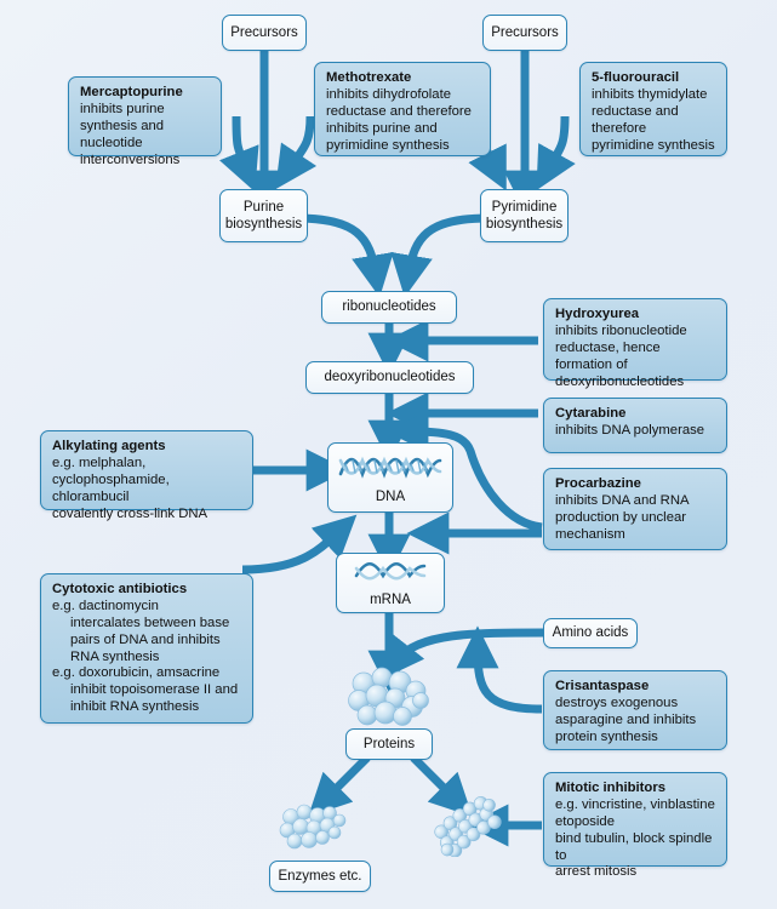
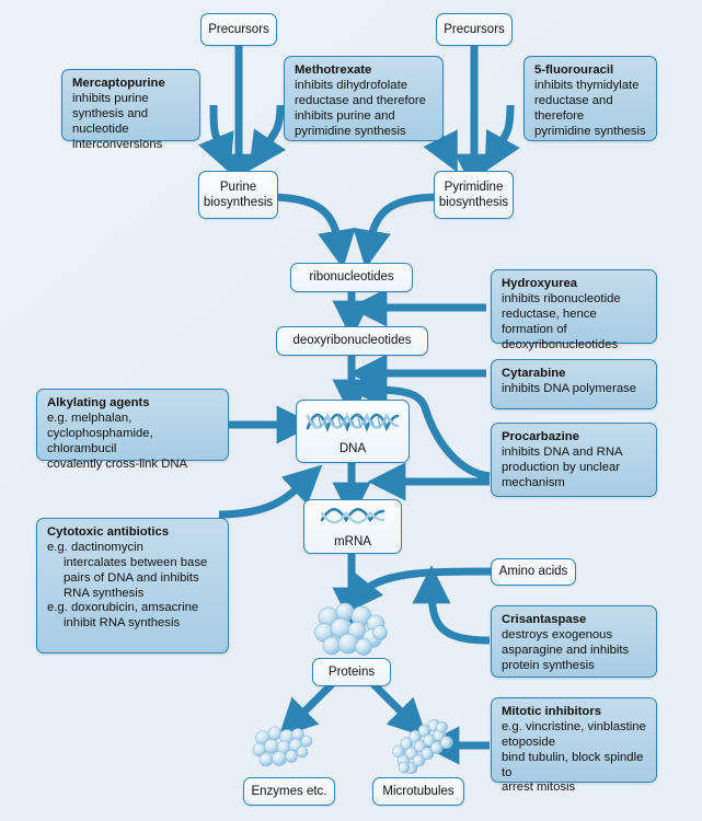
  Precursors
  Precursors
  Purine
  biosynthesis
  Pyrimidine
  biosynthesis
  ribonucleotides
  deoxyribonucleotides
  DNA
  mRNA
  Proteins
  Amino acids
  Enzymes etc.
+ Microtubules
  Mercaptopurine
  inhibits purine
  synthesis and nucleotide
  interconversions
  Methotrexate
  inhibits dihydrofolate
  reductase and therefore
  inhibits purine and
  pyrimidine synthesis
  5-fluorouracil
  inhibits thymidylate
  reductase and therefore
  pyrimidine synthesis
  Hydroxyurea
  inhibits ribonucleotide
  reductase, hence formation of
  deoxyribonucleotides
  Cytarabine
  inhibits DNA polymerase
  Procarbazine
  inhibits DNA and RNA
  production by unclear
  mechanism
  Alkylating agents
  e.g. melphalan,
  cyclophosphamide, chlorambucil
  covalently cross-link DNA
  Cytotoxic antibiotics
  e.g. dactinomycin
  intercalates between base
  pairs of DNA and inhibits
  RNA synthesis
  e.g. doxorubicin, amsacrine
- inhibit topoisomerase II and
  inhibit RNA synthesis
  Crisantaspase
  destroys exogenous
  asparagine and inhibits
  protein synthesis
  Mitotic inhibitors
  e.g. vincristine, vinblastine
  etoposide
  bind tubulin, block spindle to
  arrest mitosis
